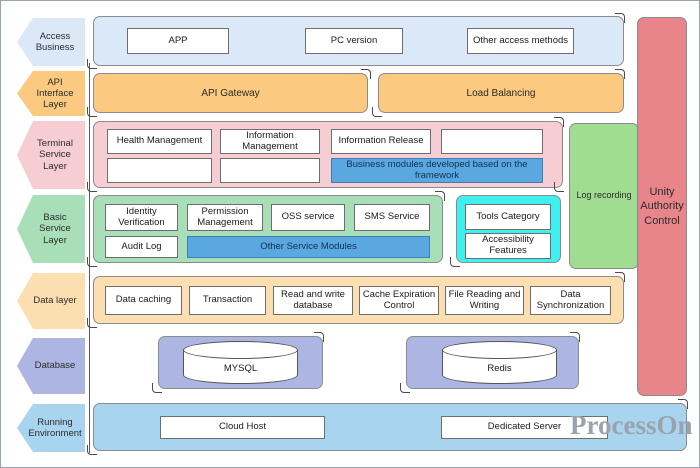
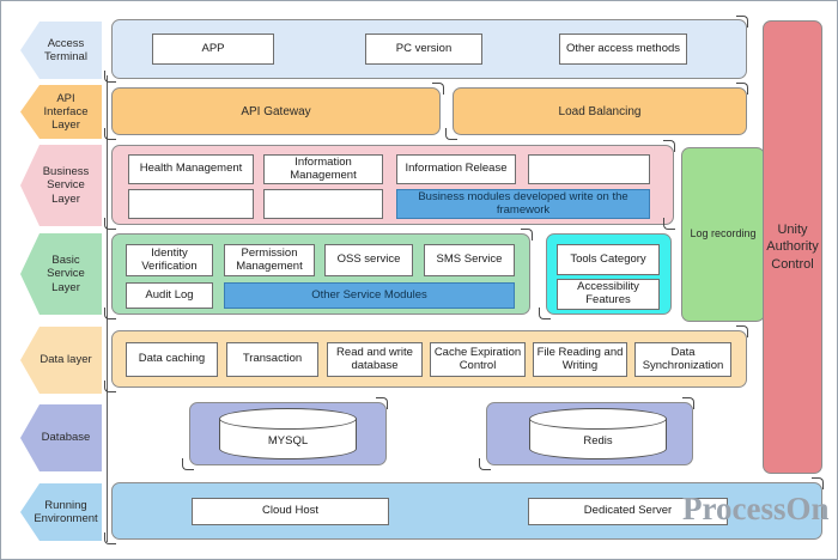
  Access
- Business
+ Terminal
  API Interface
  Layer
- Terminal
+ Business
  Service
  Layer
  Basic
  Service
  Layer
  Data layer
  Database
  Running
  Environment
  APP
  PC version
  Other access methods
  API Gateway
  Load Balancing
  Health Management
  Information Management
  Information Release
- Business modules developed based on the framework
+ Business modules developed write on the framework
  Identity Verification
  Permission Management
  OSS service
  SMS Service
  Audit Log
  Other Service Modules
  Tools Category
  Accessibility Features
  Data caching
  Transaction
  Read and write database
  Cache Expiration Control
  File Reading and Writing
  Data Synchronization
  MYSQL
  Redis
  Cloud Host
  Dedicated Server
  Log recording
  Unity
  Authority
  Control
  ProcessOn
